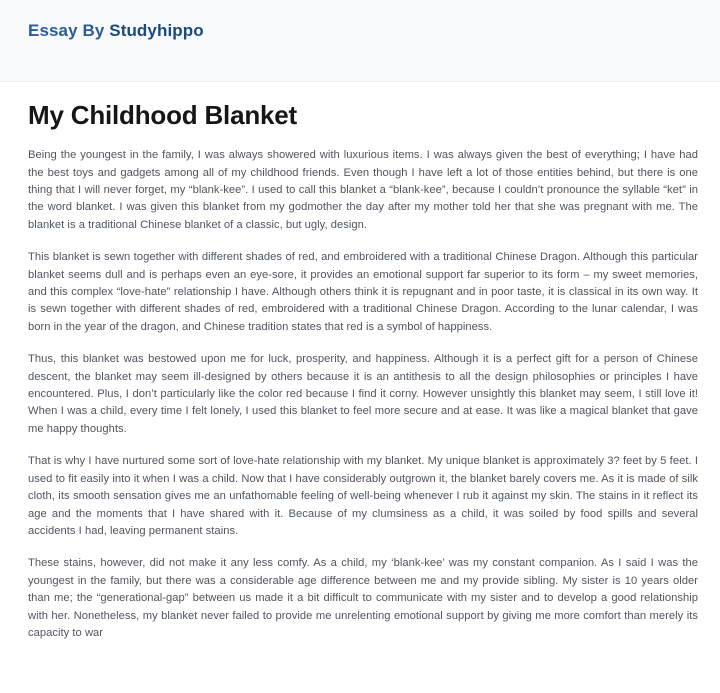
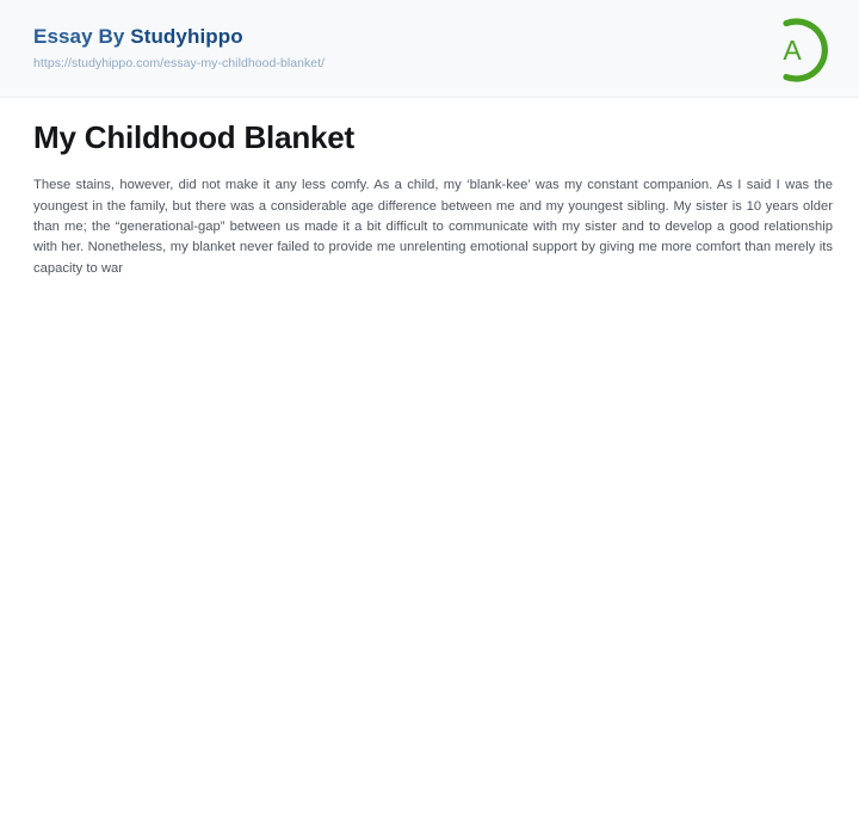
  Essay By Studyhippo
+ https://studyhippo.com/essay-my-childhood-blanket/
+ A
  My Childhood Blanket
- Being the youngest in the family, I was always showered with luxurious items. I was always given the best of everything; I have had the best toys and gadgets among all of my childhood friends. Even though I have left a lot of those entities behind, but there is one thing that I will never forget, my “blank-kee”. I used to call this blanket a “blank-kee”, because I couldn’t pronounce the syllable “ket” in the word blanket. I was given this blanket from my godmother the day after my mother told her that she was pregnant with me. The blanket is a traditional Chinese blanket of a classic, but ugly, design.
- This blanket is sewn together with different shades of red, and embroidered with a traditional Chinese Dragon. Although this particular blanket seems dull and is perhaps even an eye-sore, it provides an emotional support far superior to its form – my sweet memories, and this complex “love-hate” relationship I have. Although others think it is repugnant and in poor taste, it is classical in its own way. It is sewn together with different shades of red, embroidered with a traditional Chinese Dragon. According to the lunar calendar, I was born in the year of the dragon, and Chinese tradition states that red is a symbol of happiness.
- Thus, this blanket was bestowed upon me for luck, prosperity, and happiness. Although it is a perfect gift for a person of Chinese descent, the blanket may seem ill-designed by others because it is an antithesis to all the design philosophies or principles I have encountered. Plus, I don’t particularly like the color red because I find it corny. However unsightly this blanket may seem, I still love it! When I was a child, every time I felt lonely, I used this blanket to feel more secure and at ease. It was like a magical blanket that gave me happy thoughts.
- That is why I have nurtured some sort of love-hate relationship with my blanket. My unique blanket is approximately 3? feet by 5 feet. I used to fit easily into it when I was a child. Now that I have considerably outgrown it, the blanket barely covers me. As it is made of silk cloth, its smooth sensation gives me an unfathomable feeling of well-being whenever I rub it against my skin. The stains in it reflect its age and the moments that I have shared with it. Because of my clumsiness as a child, it was soiled by food spills and several accidents I had, leaving permanent stains.
- These stains, however, did not make it any less comfy. As a child, my ‘blank-kee’ was my constant companion. As I said I was the youngest in the family, but there was a considerable age difference between me and my provide sibling. My sister is 10 years older than me; the “generational-gap” between us made it a bit difficult to communicate with my sister and to develop a good relationship with her. Nonetheless, my blanket never failed to provide me unrelenting emotional support by giving me more comfort than merely its capacity to war
+ These stains, however, did not make it any less comfy. As a child, my ‘blank-kee’ was my constant companion. As I said I was the youngest in the family, but there was a considerable age difference between me and my youngest sibling. My sister is 10 years older than me; the “generational-gap” between us made it a bit difficult to communicate with my sister and to develop a good relationship with her. Nonetheless, my blanket never failed to provide me unrelenting emotional support by giving me more comfort than merely its capacity to war
